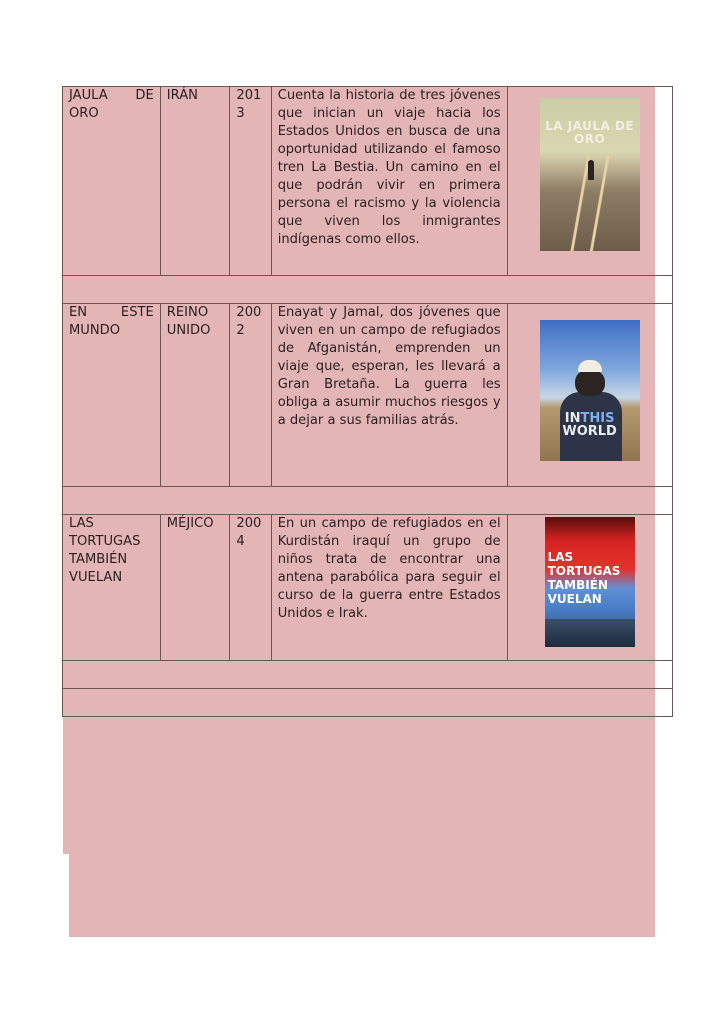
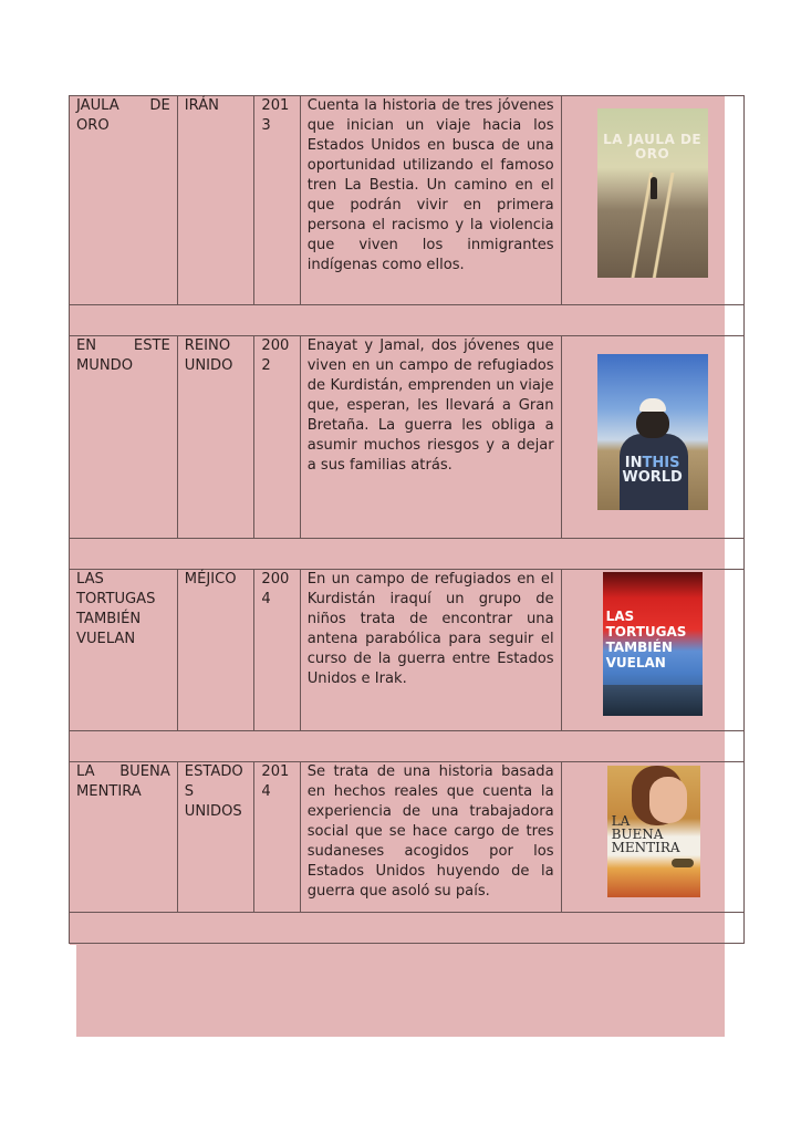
  JAULA DE ORO	IRÁN	2013	Cuenta la historia de tres jóvenes que inician un viaje hacia los Estados Unidos en busca de una oportunidad utilizando el famoso tren La Bestia. Un camino en el que podrán vivir en primera persona el racismo y la violencia que viven los inmigrantes indígenas como ellos.	LA JAULA DE ORO
- EN ESTE MUNDO	REINO UNIDO	2002	Enayat y Jamal, dos jóvenes que viven en un campo de refugiados de Afganistán, emprenden un viaje que, esperan, les llevará a Gran Bretaña. La guerra les obliga a asumir muchos riesgos y a dejar a sus familias atrás.	INTHISWORLD
+ EN ESTE MUNDO	REINO UNIDO	2002	Enayat y Jamal, dos jóvenes que viven en un campo de refugiados de Kurdistán, emprenden un viaje que, esperan, les llevará a Gran Bretaña. La guerra les obliga a asumir muchos riesgos y a dejar a sus familias atrás.	INTHISWORLD
  LAS TORTUGAS TAMBIÉN VUELAN	MÉJICO	2004	En un campo de refugiados en el Kurdistán iraquí un grupo de niños trata de encontrar una antena parabólica para seguir el curso de la guerra entre Estados Unidos e Irak.	LASTORTUGASTAMBIÉNVUELAN
+ LA BUENA MENTIRA	ESTADOSUNIDOS	2014	Se trata de una historia basada en hechos reales que cuenta la experiencia de una trabajadora social que se hace cargo de tres sudaneses acogidos por los Estados Unidos huyendo de la guerra que asoló su país.	LABUENAMENTIRA
